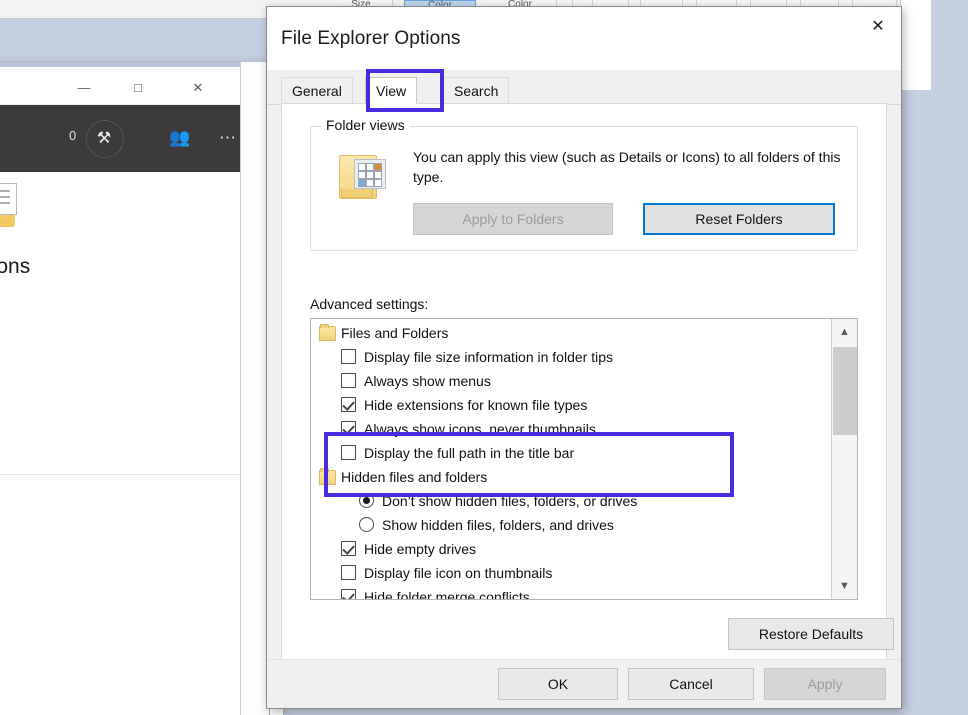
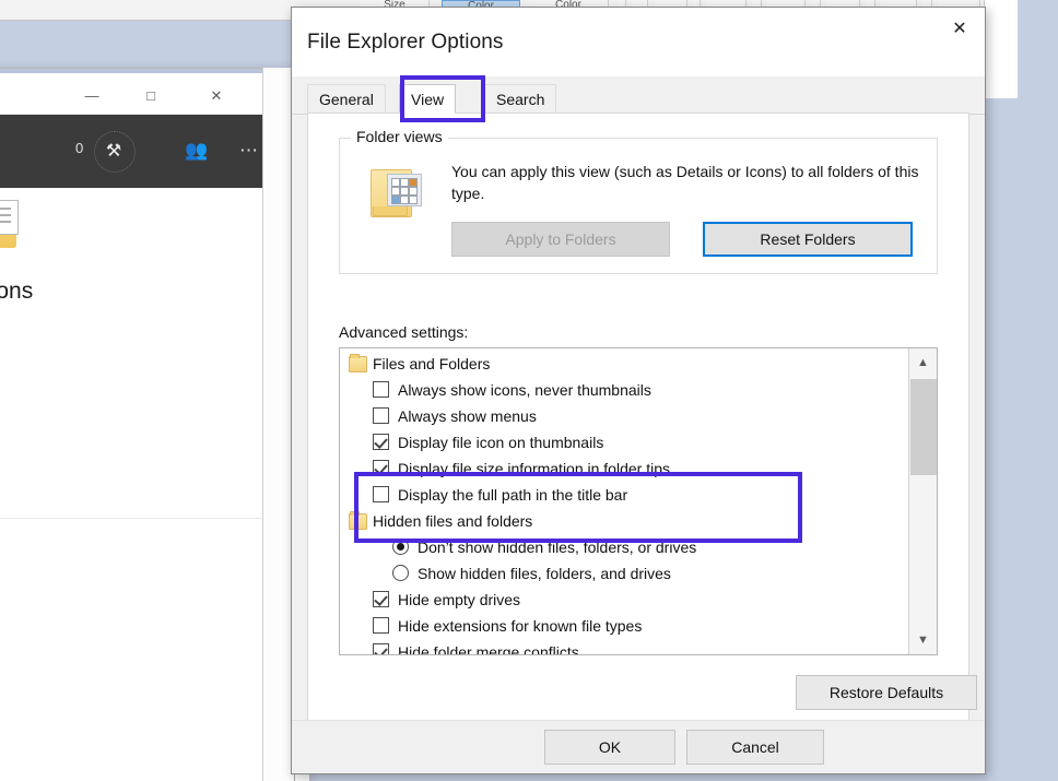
  Size
  Color
  —
  □
  ✕
  0
  ⚒
  👥
  ⋯
  File Explorer Options
  ✕
  General
  View
  Search
  Folder views
  You can apply this view (such as Details or Icons) to all folders of this type.
  Apply to Folders
  Reset Folders
  Advanced settings:
  Files and Folders
- Display file size information in folder tips
+ Always show icons, never thumbnails
  Always show menus
- Hide extensions for known file types
+ Display file icon on thumbnails
- Always show icons, never thumbnails
+ Display file size information in folder tips
  Display the full path in the title bar
  Hidden files and folders
  Don’t show hidden files, folders, or drives
  Show hidden files, folders, and drives
  Hide empty drives
- Display file icon on thumbnails
+ Hide extensions for known file types
  Hide folder merge conflicts
  ▲
  ▼
  Restore Defaults
  OK
  Cancel
- Apply
